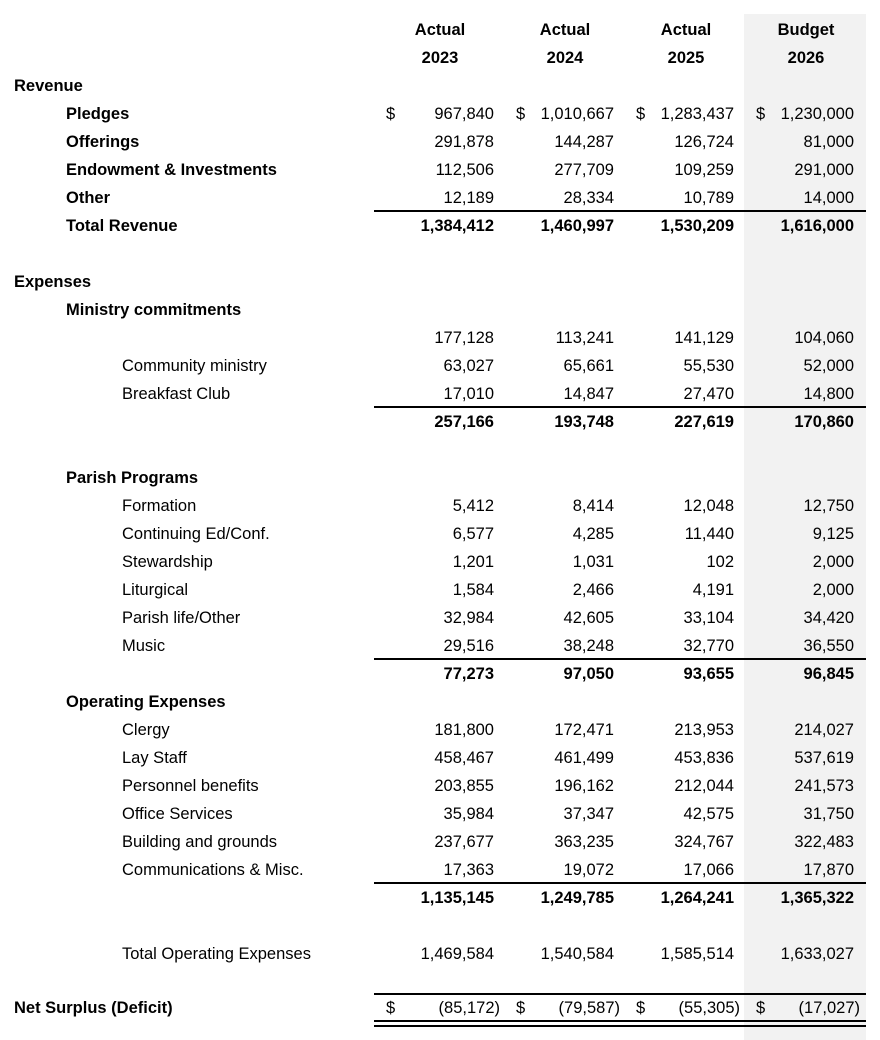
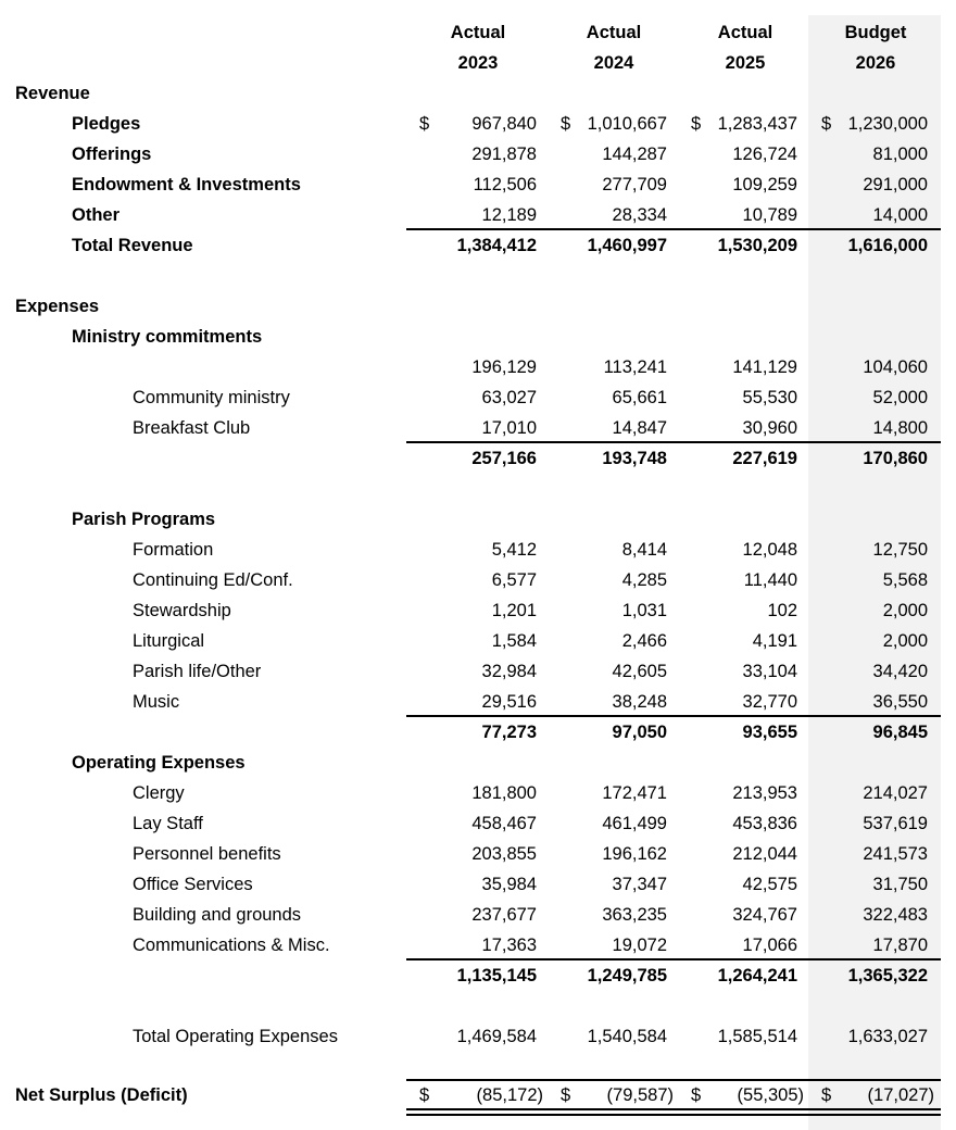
  Actual
  Actual
  Actual
  Budget
  2023
  2024
  2025
  2026
  Revenue
  Pledges
  $
  967,840
  $
  1,010,667
  $
  1,283,437
  $
  1,230,000
  Offerings
  291,878
  144,287
  126,724
  81,000
  Endowment & Investments
  112,506
  277,709
  109,259
  291,000
  Other
  12,189
  28,334
  10,789
  14,000
  Total Revenue
  1,384,412
  1,460,997
  1,530,209
  1,616,000
  Expenses
  Ministry commitments
- 177,128
+ 196,129
  113,241
  141,129
  104,060
  Community ministry
  63,027
  65,661
  55,530
  52,000
  Breakfast Club
  17,010
  14,847
- 27,470
+ 30,960
  14,800
  257,166
  193,748
  227,619
  170,860
  Parish Programs
  Formation
  5,412
  8,414
  12,048
  12,750
  Continuing Ed/Conf.
  6,577
  4,285
  11,440
- 9,125
+ 5,568
  Stewardship
  1,201
  1,031
  102
  2,000
  Liturgical
  1,584
  2,466
  4,191
  2,000
  Parish life/Other
  32,984
  42,605
  33,104
  34,420
  Music
  29,516
  38,248
  32,770
  36,550
  77,273
  97,050
  93,655
  96,845
  Operating Expenses
  Clergy
  181,800
  172,471
  213,953
  214,027
  Lay Staff
  458,467
  461,499
  453,836
  537,619
  Personnel benefits
  203,855
  196,162
  212,044
  241,573
  Office Services
  35,984
  37,347
  42,575
  31,750
  Building and grounds
  237,677
  363,235
  324,767
  322,483
  Communications & Misc.
  17,363
  19,072
  17,066
  17,870
  1,135,145
  1,249,785
  1,264,241
  1,365,322
  Total Operating Expenses
  1,469,584
  1,540,584
  1,585,514
  1,633,027
  Net Surplus (Deficit)
  $
  (85,172)
  $
  (79,587)
  $
  (55,305)
  $
  (17,027)
